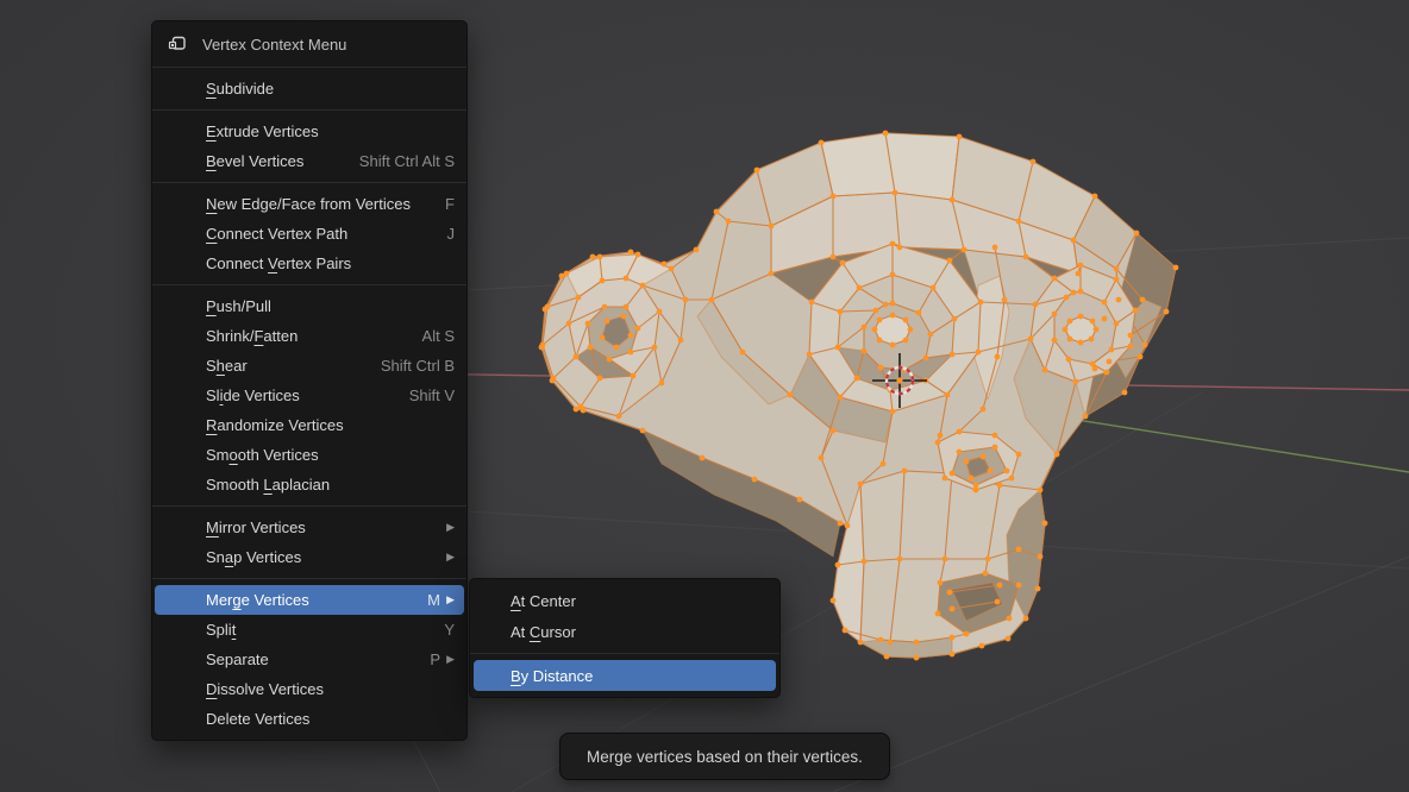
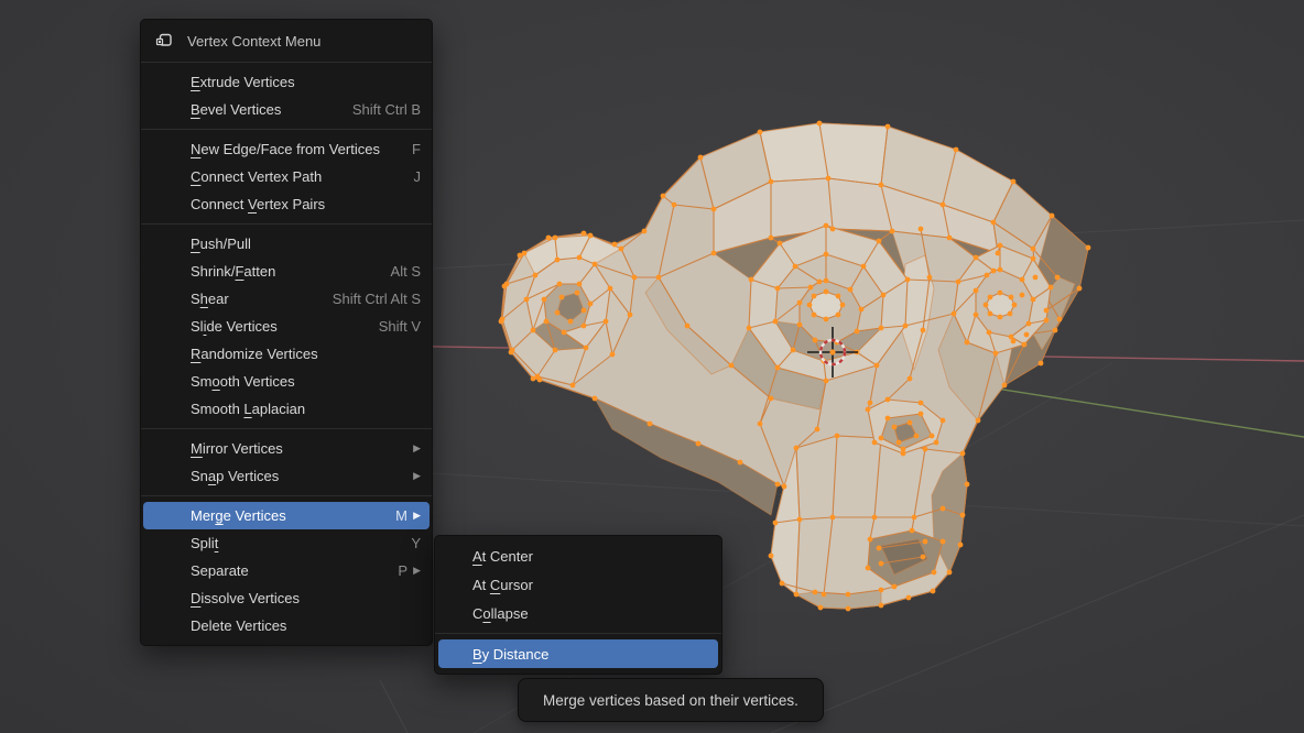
  Vertex Context Menu
- Subdivide
  Extrude Vertices
  Bevel Vertices
- Shift Ctrl Alt S
+ Shift Ctrl B
  New Edge/Face from Vertices
  F
  Connect Vertex Path
  J
  Connect Vertex Pairs
  Push/Pull
  Shrink/Fatten
  Alt S
  Shear
- Shift Ctrl B
+ Shift Ctrl Alt S
  Slide Vertices
  Shift V
  Randomize Vertices
  Smooth Vertices
  Smooth Laplacian
  Mirror Vertices
  ▶
  Snap Vertices
  ▶
  Merge Vertices
  M
  ▶
  Split
  Y
  Separate
  P
  ▶
  Dissolve Vertices
  Delete Vertices
  At Center
  At Cursor
+ Collapse
  By Distance
  Merge vertices based on their vertices.
